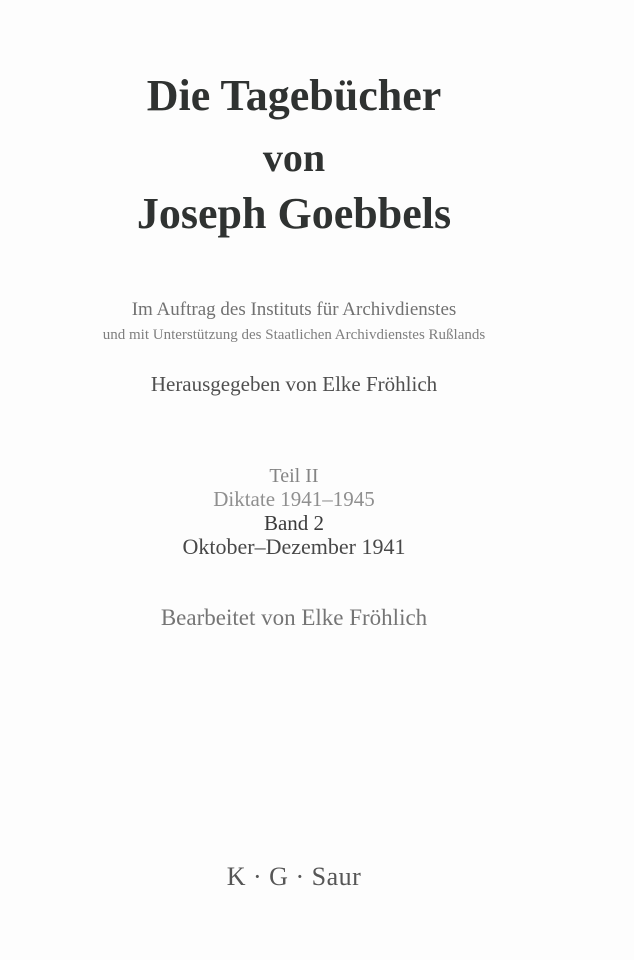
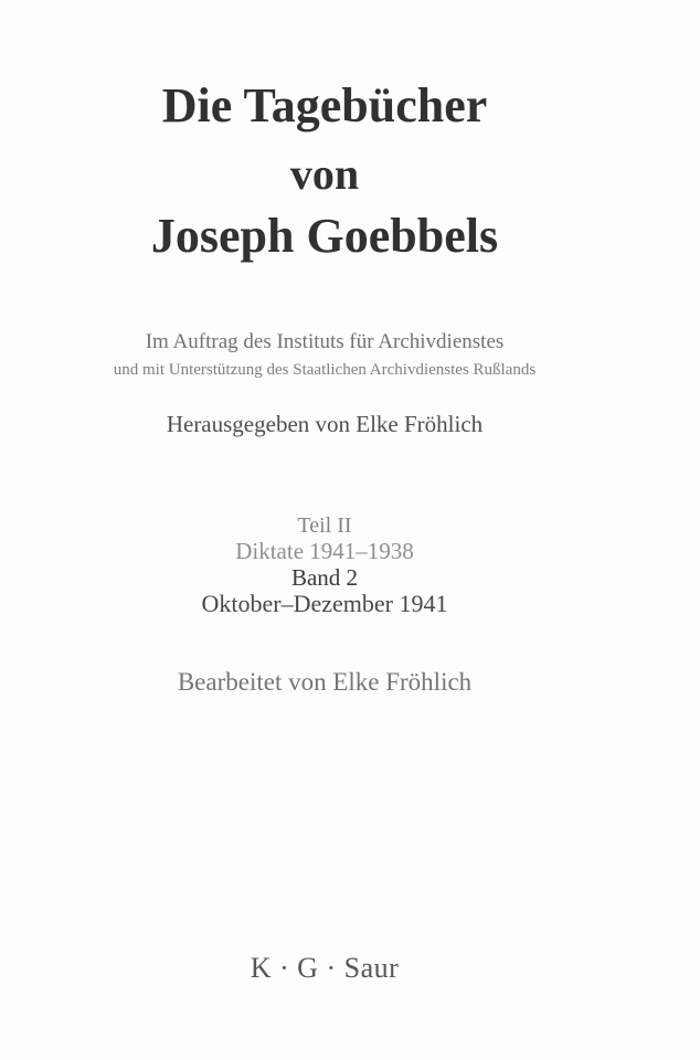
  Die Tagebücher
  von
  Joseph Goebbels
  Im Auftrag des Instituts für Archivdienstes
  und mit Unterstützung des Staatlichen Archivdienstes Rußlands
  Herausgegeben von Elke Fröhlich
  Teil II
- Diktate 1941–1945
+ Diktate 1941–1938
  Band 2
  Oktober–Dezember 1941
  Bearbeitet von Elke Fröhlich
  K · G · Saur
